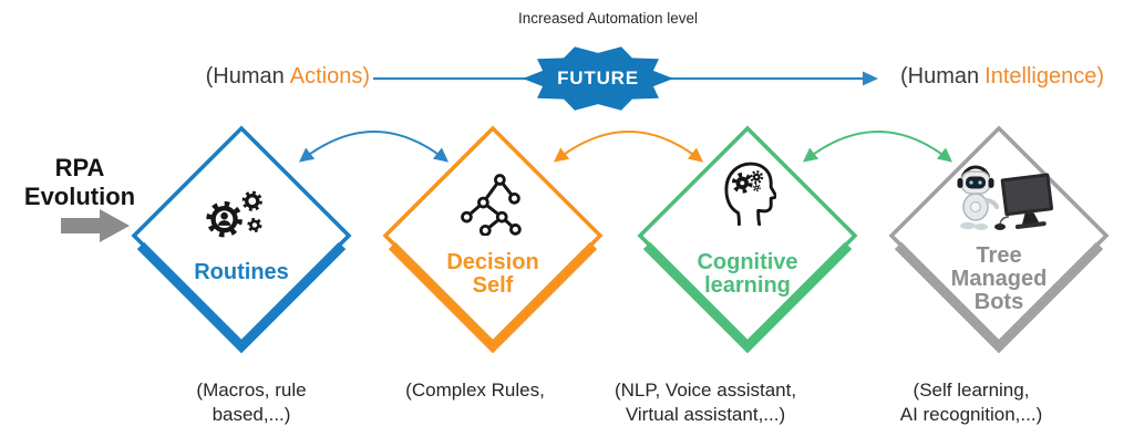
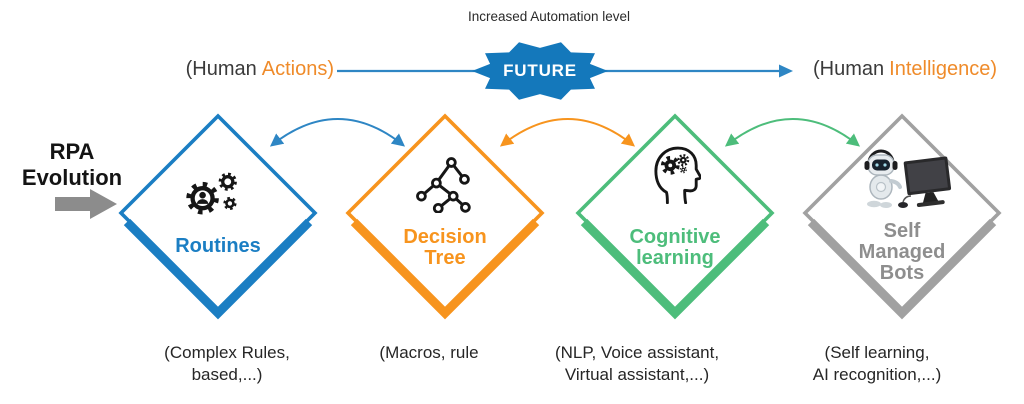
  Increased Automation level
  (Human Actions)
  (Human Intelligence)
  FUTURE
  RPA
  Evolution
  Routines
  Decision
- Self
+ Tree
  Cognitive
  learning
- Tree
+ Self
  Managed
  Bots
- (Macros, rule
+ (Complex Rules,
  based,...)
- (Complex Rules,
+ (Macros, rule
  (NLP, Voice assistant,
  Virtual assistant,...)
  (Self learning,
  AI recognition,...)
